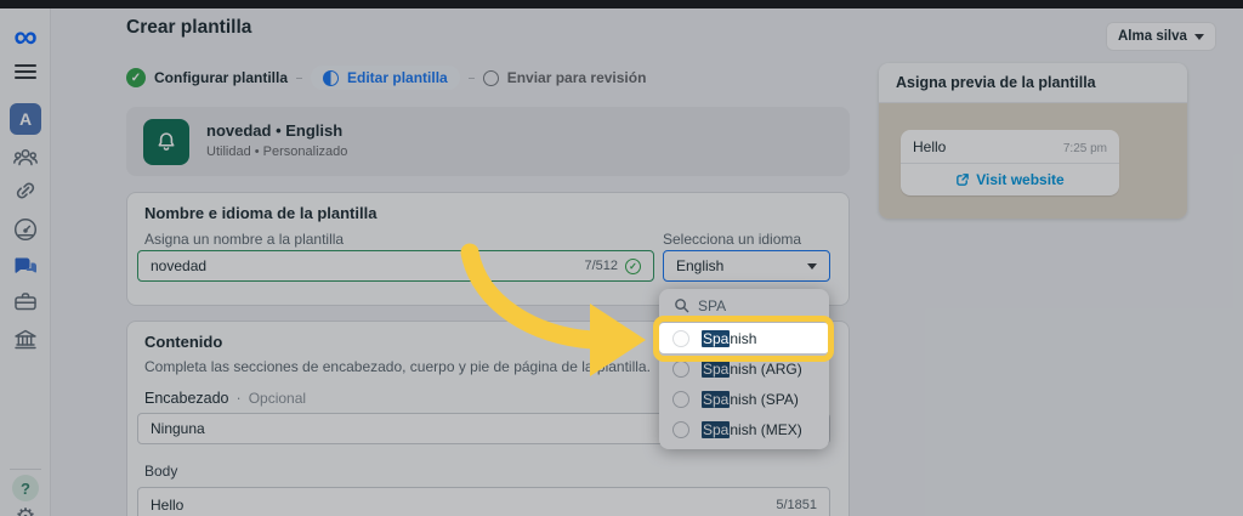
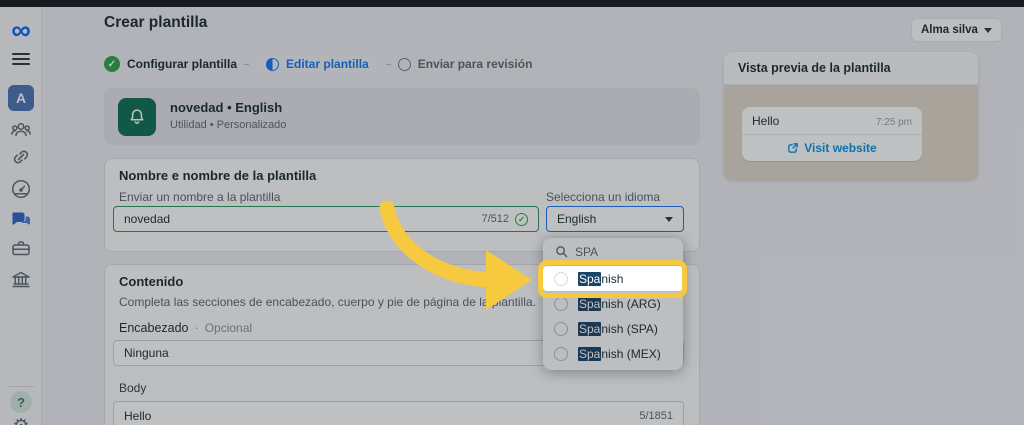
  ∞
  A
  ?
  Crear plantilla
  Alma silva
  ✓
  Configurar plantilla
  Editar plantilla
  Enviar para revisión
  novedad • English
  Utilidad • Personalizado
- Nombre e idioma de la plantilla
+ Nombre e nombre de la plantilla
- Asigna un nombre a la plantilla
+ Enviar un nombre a la plantilla
  Selecciona un idioma
  novedad
  7/512
  ✓
  English
  Contenido
  Completa las secciones de encabezado, cuerpo y pie de página de lalantilla.
  Encabezado
  ·
  Opcional
  Ninguna
  Body
  Hello
  5/1851
  SPA
  Spanish
  Spanish (ARG)
  Spanish (SPA)
  Spanish (MEX)
- Asigna previa de la plantilla
+ Vista previa de la plantilla
  Hello
  7:25 pm
  Visit website
